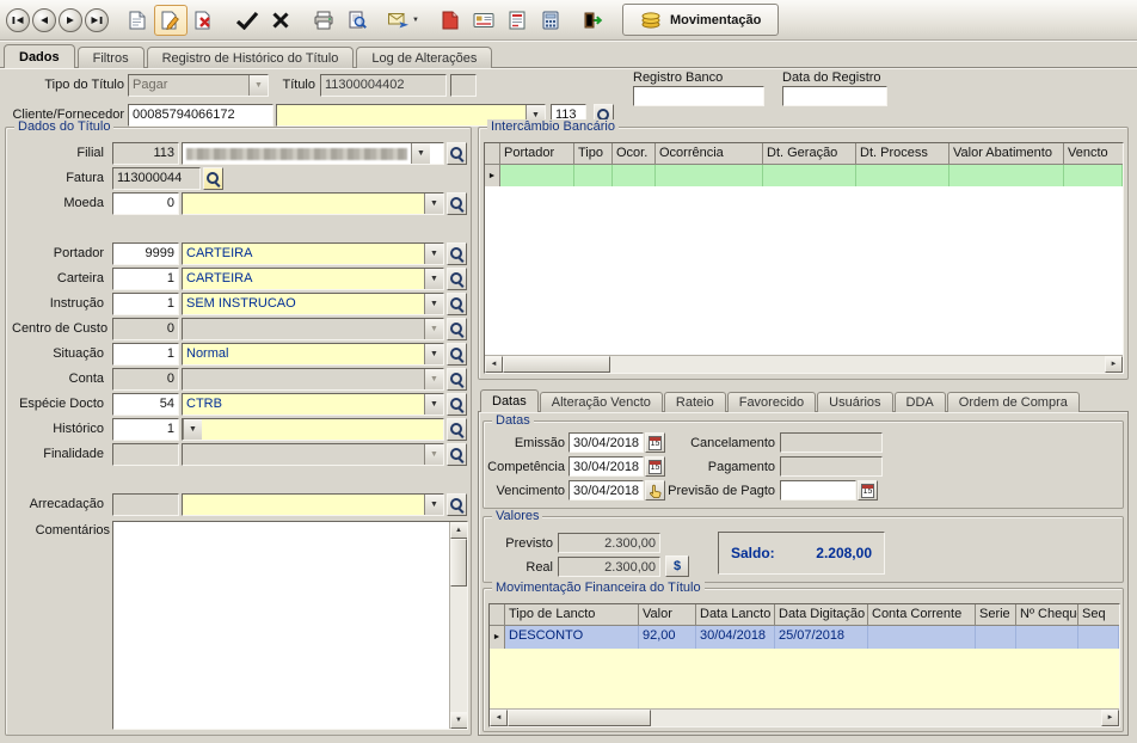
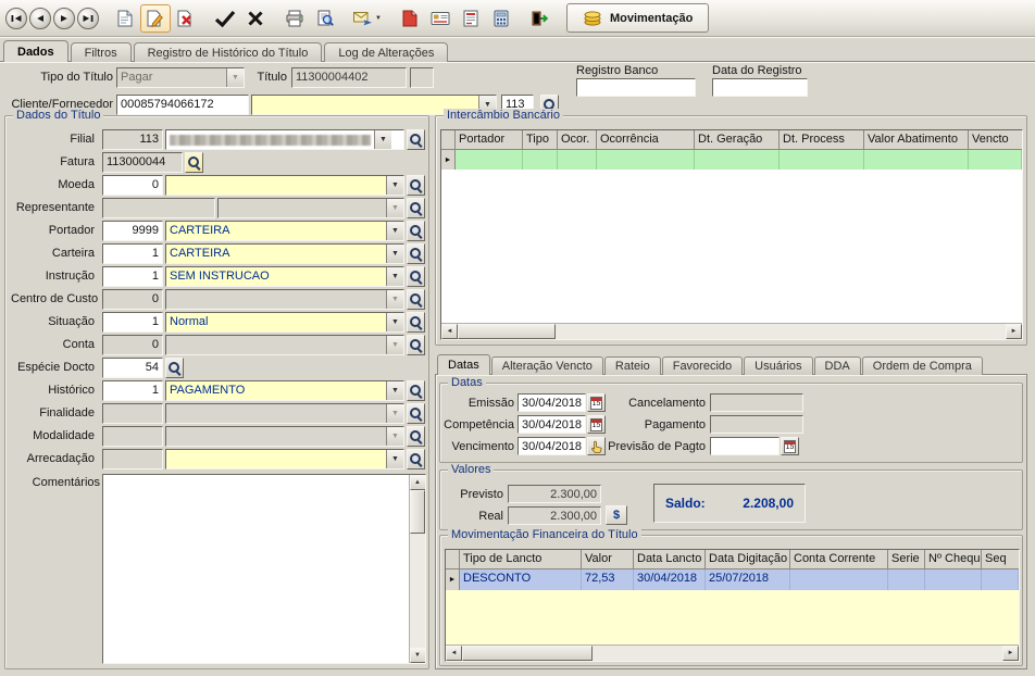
  Movimentação
  Dados
  Filtros
  Registro de Histórico do Título
  Log de Alterações
  Tipo do Título
  Pagar
  Título
  11300004402
  Registro Banco
  Data do Registro
  Cliente/Fornecedor
  00085794066172
  113
  Dados do Título
  Filial
  113
  Fatura
  113000044
  Moeda
  0
+ Representante
  Portador
  9999
  CARTEIRA
  Carteira
  1
  CARTEIRA
  Instrução
  1
  SEM INSTRUCAO
  Centro de Custo
  0
  Situação
  1
  Normal
  Conta
  0
  Espécie Docto
  54
- CTRB
  Histórico
  1
+ PAGAMENTO
  Finalidade
+ Modalidade
  Arrecadação
  Comentários
  Intercâmbio Bancário
  Portador
  Tipo
  Ocor.
  Ocorrência
  Dt. Geração
  Dt. Process
  Valor Abatimento
  Vencto
  Datas
  Alteração Vencto
  Rateio
  Favorecido
  Usuários
  DDA
  Ordem de Compra
  Datas
  Emissão
  30/04/2018
  Competência
  30/04/2018
  Vencimento
  30/04/2018
  Cancelamento
  Pagamento
  Previsão de Pagto
  Valores
  Previsto
  2.300,00
  Real
  2.300,00
  $
  Saldo:
  2.208,00
  Movimentação Financeira do Título
  Tipo de Lancto
  Valor
  Data Lancto
  Data Digitação
  Conta Corrente
  Serie
  Nº Chequ
  Seq
  DESCONTO
- 92,00
+ 72,53
  30/04/2018
  25/07/2018
